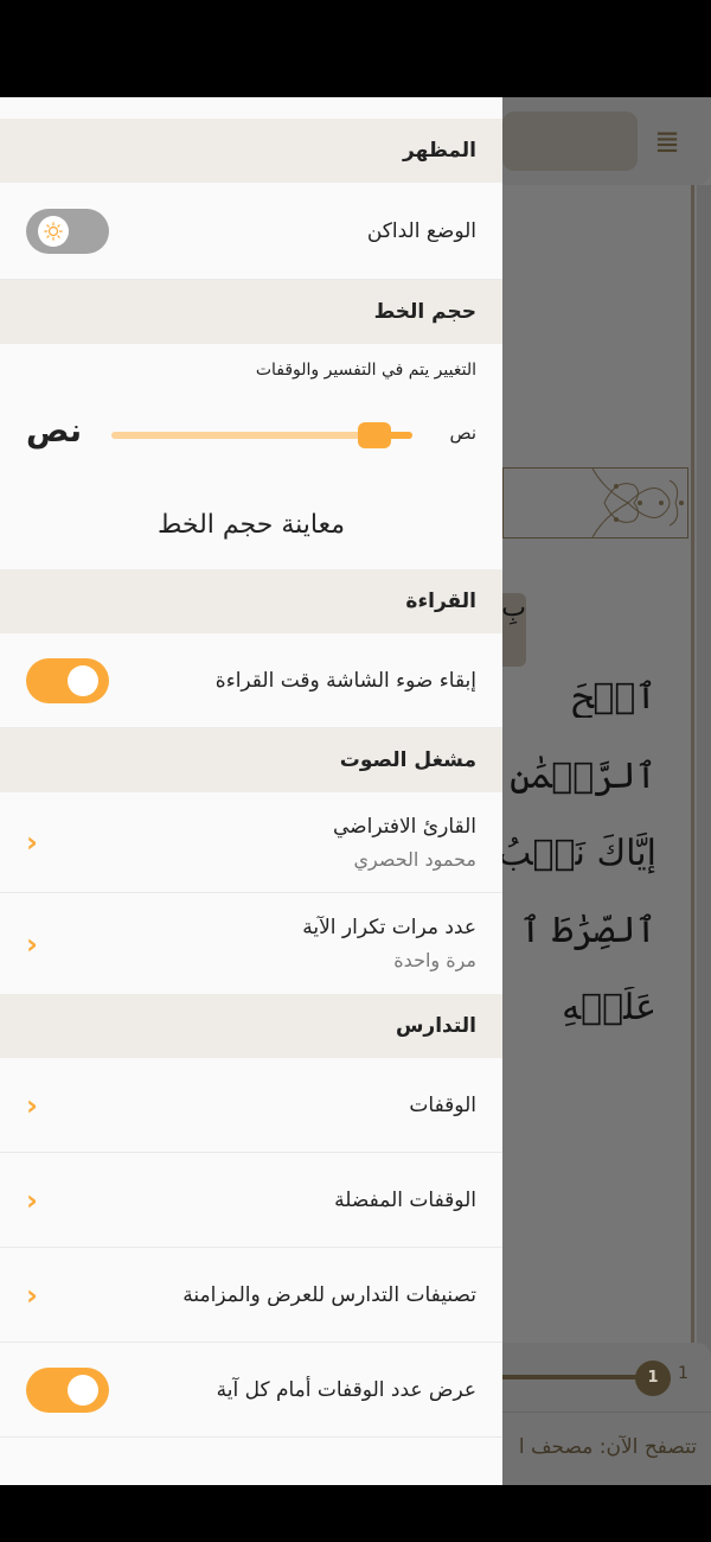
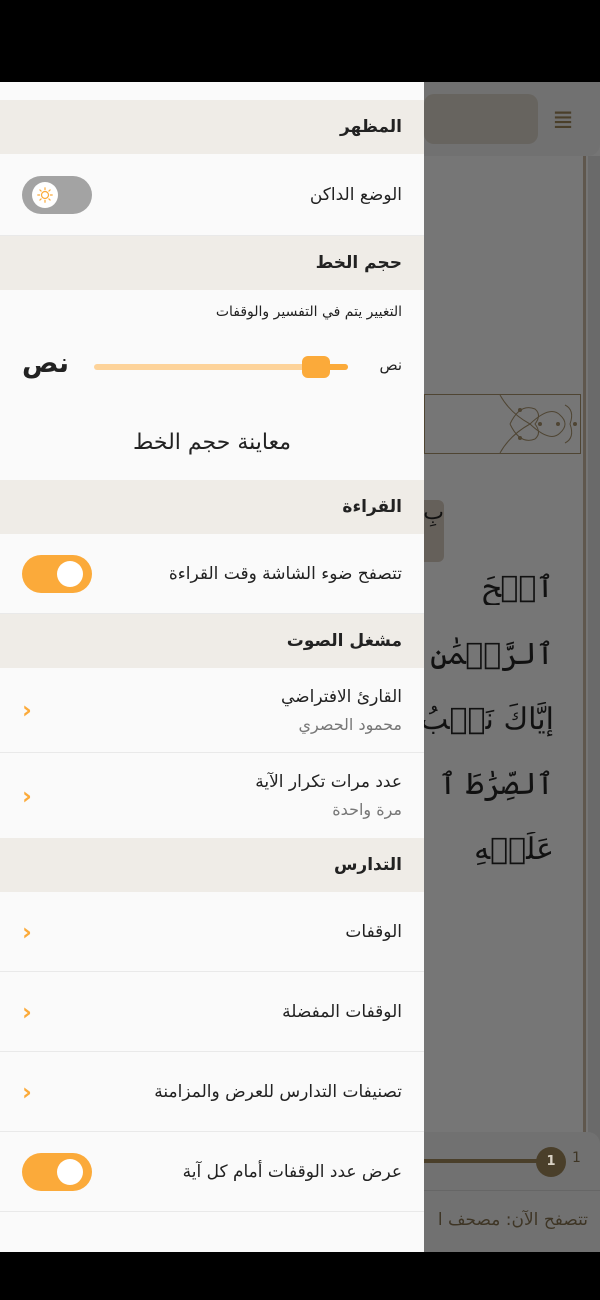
  ≣
  بِ
  ٱلۡحَ
  ٱلرَّحۡمَٰنِ
  إِيَّاكَ نَعۡبُ
  ٱلصِّرَٰطَ ٱ
  عَلَيۡهِ
  1
  1
  تتصفح الآن: مصحف ا
  المظهر
  الوضع الداكن
  حجم الخط
  التغيير يتم في التفسير والوقفات
  نص
  نص
  معاينة حجم الخط
  القراءة
- إبقاء ضوء الشاشة وقت القراءة
+ تتصفح ضوء الشاشة وقت القراءة
  مشغل الصوت
  القارئ الافتراضي
  محمود الحصري
  ‹
  عدد مرات تكرار الآية
  مرة واحدة
  ‹
  التدارس
  الوقفات
  ‹
  الوقفات المفضلة
  ‹
  تصنيفات التدارس للعرض والمزامنة
  ‹
  عرض عدد الوقفات أمام كل آية
